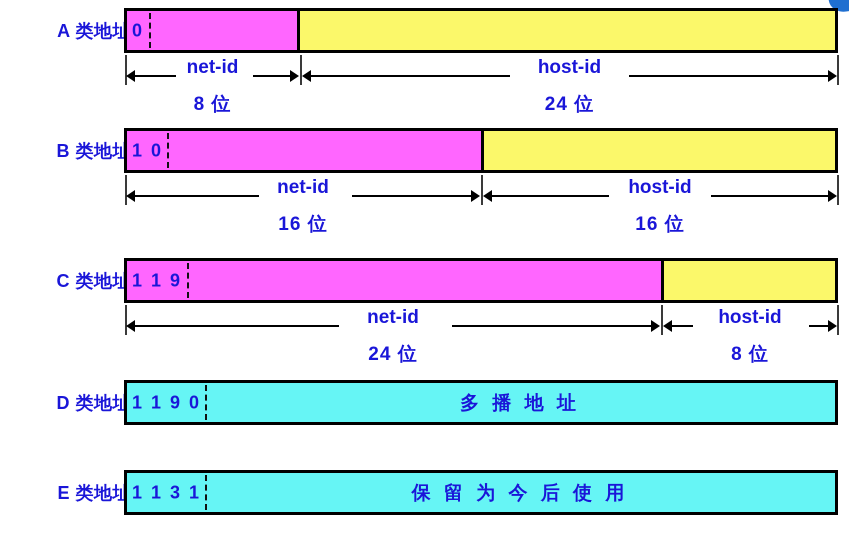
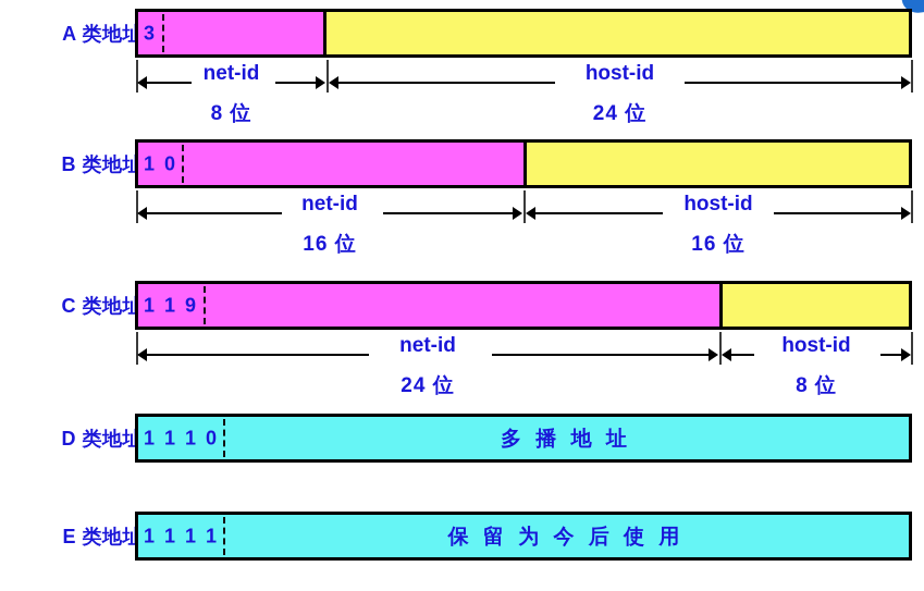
  A 类地址
- 0
+ 3
  net-id
  8 位
  host-id
  24 位
  B 类地址
  1 0
  net-id
  16 位
  host-id
  16 位
  C 类地址
  1 1 9
  net-id
  24 位
  host-id
  8 位
  D 类地址
- 1 1 9 0
+ 1 1 1 0
  多 播 地 址
  E 类地址
- 1 1 3 1
+ 1 1 1 1
  保 留 为 今 后 使 用
